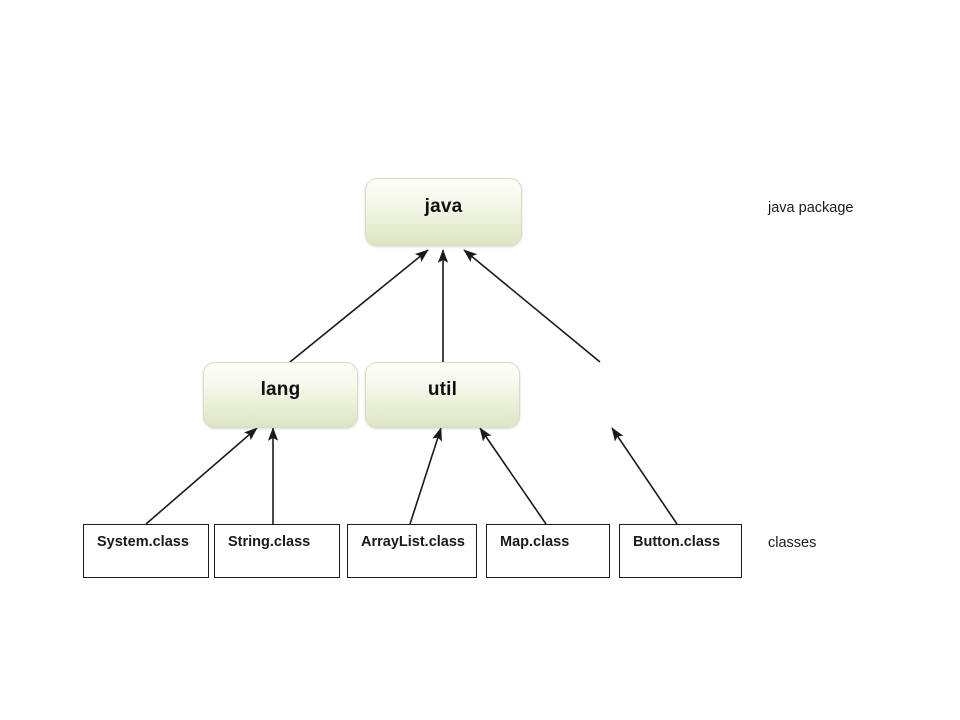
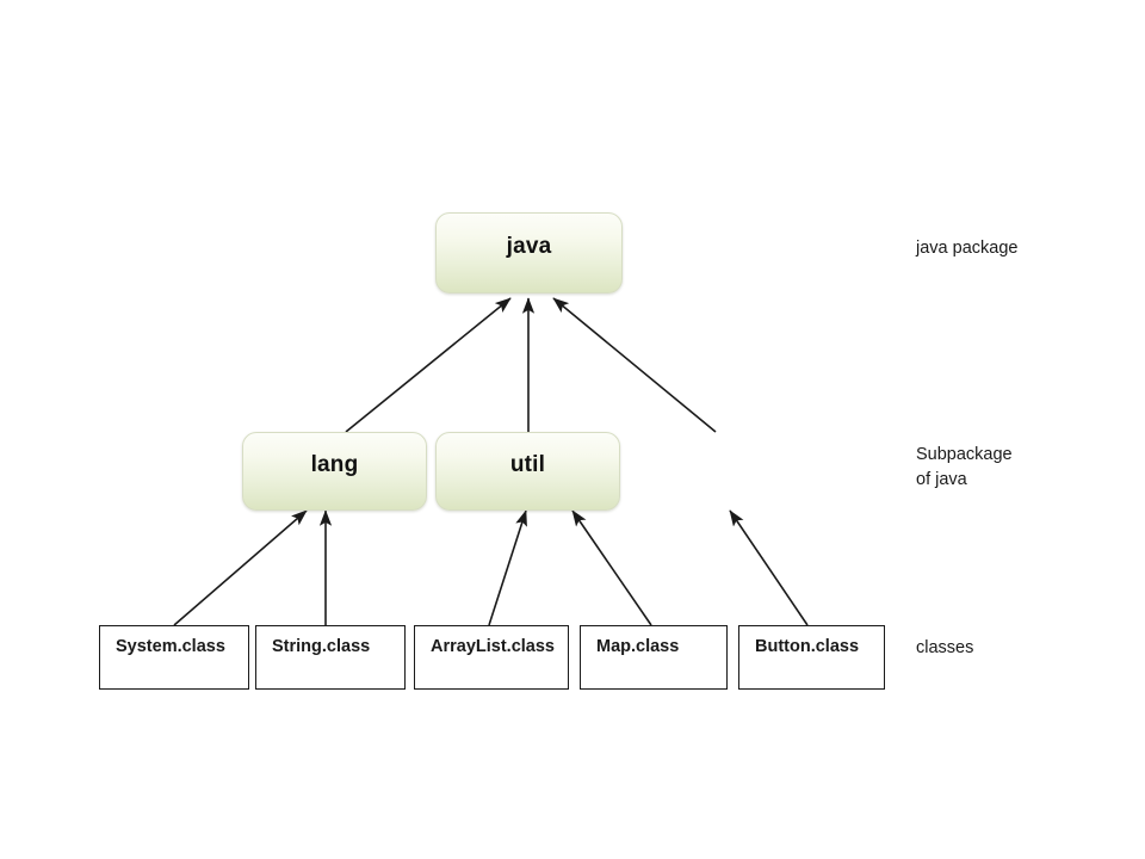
  java
  lang
  util
  System.class
  String.class
  ArrayList.class
  Map.class
  Button.class
  java package
+ Subpackage
+ of java
  classes
